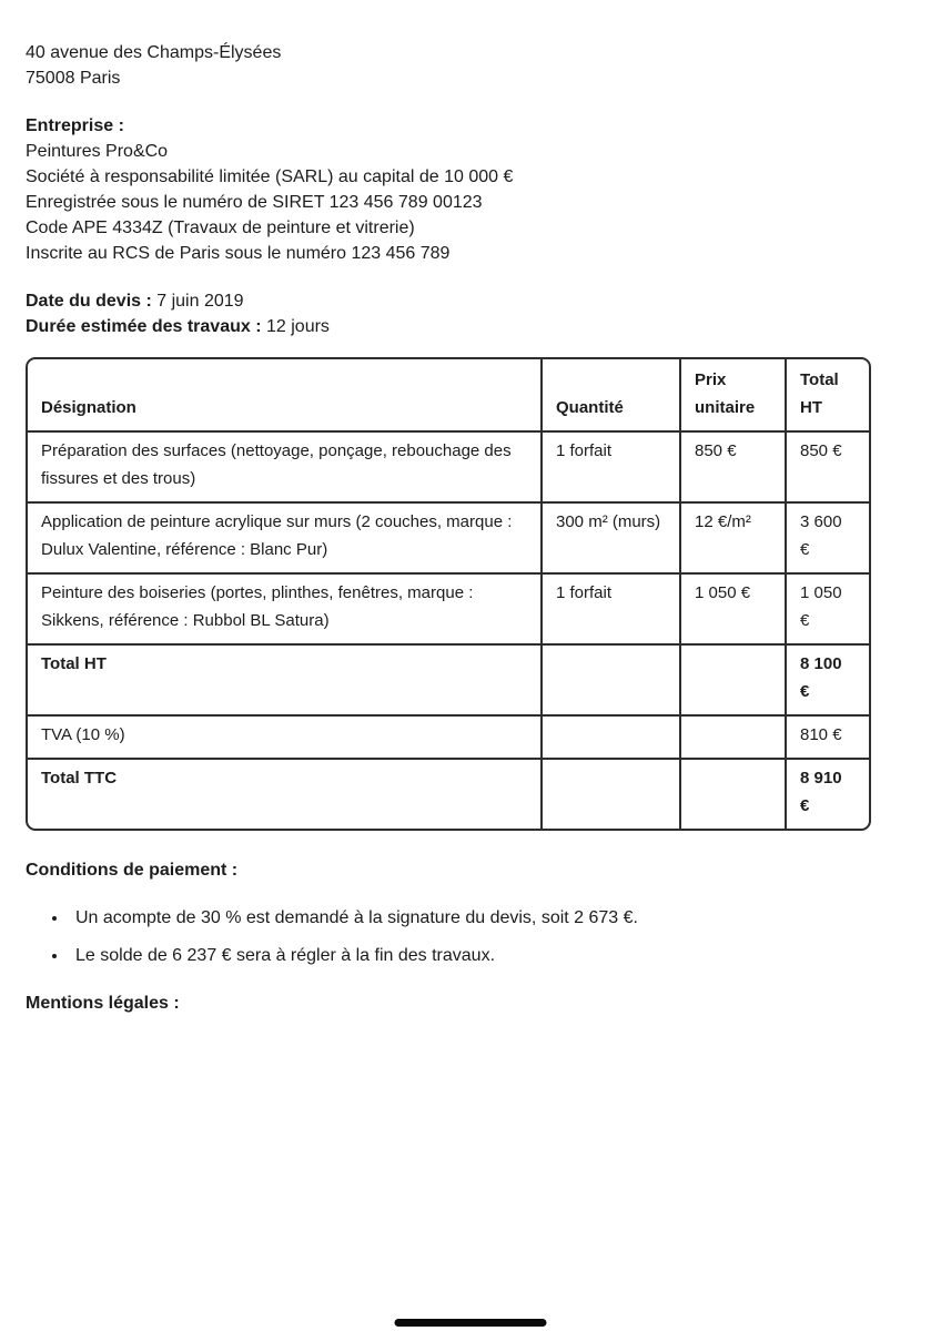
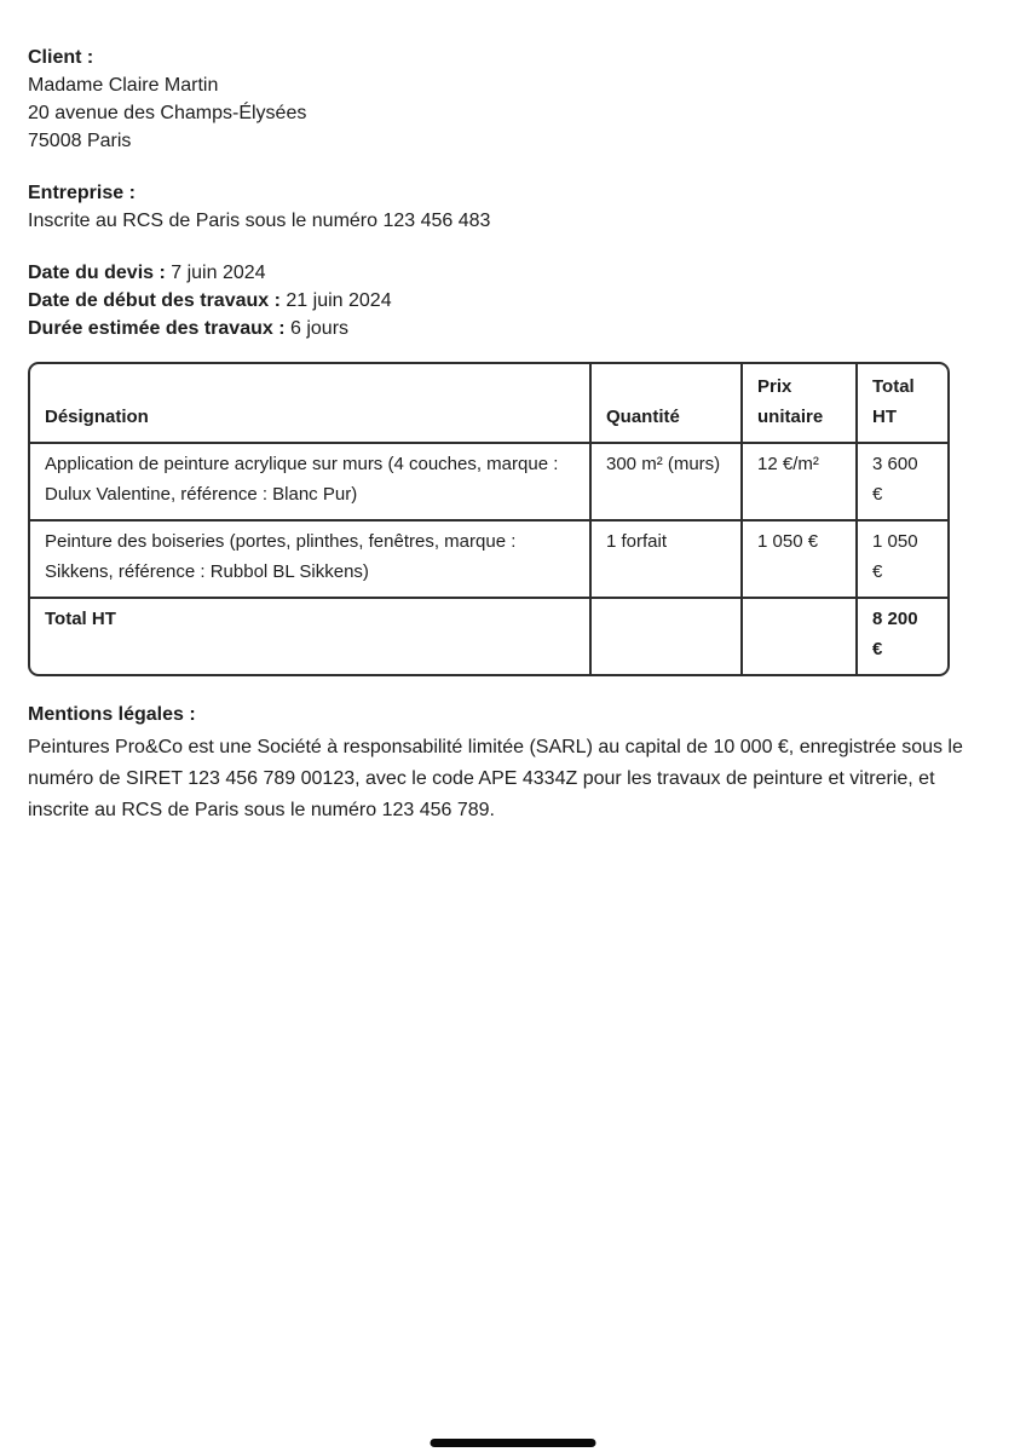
+ Client :
+ Madame Claire Martin
- 40 avenue des Champs-Élysées
+ 20 avenue des Champs-Élysées
  75008 Paris
  Entreprise :
- Peintures Pro&Co
- Société à responsabilité limitée (SARL) au capital de 10 000 €
- Enregistrée sous le numéro de SIRET 123 456 789 00123
- Code APE 4334Z (Travaux de peinture et vitrerie)
- Inscrite au RCS de Paris sous le numéro 123 456 789
+ Inscrite au RCS de Paris sous le numéro 123 456 483
- Date du devis : 7 juin 2019
+ Date du devis : 7 juin 2024
+ Date de début des travaux : 21 juin 2024
- Durée estimée des travaux : 12 jours
+ Durée estimée des travaux : 6 jours
  Désignation	Quantité	Prix unitaire	Total HT
- Préparation des surfaces (nettoyage, ponçage, rebouchage des fissures et des trous)	1 forfait	850 €	850 €
- Application de peinture acrylique sur murs (2 couches, marque : Dulux Valentine, référence : Blanc Pur)	300 m² (murs)	12 €/m²	3 600 €
+ Application de peinture acrylique sur murs (4 couches, marque : Dulux Valentine, référence : Blanc Pur)	300 m² (murs)	12 €/m²	3 600 €
- Peinture des boiseries (portes, plinthes, fenêtres, marque : Sikkens, référence : Rubbol BL Satura)	1 forfait	1 050 €	1 050 €
+ Peinture des boiseries (portes, plinthes, fenêtres, marque : Sikkens, référence : Rubbol BL Sikkens)	1 forfait	1 050 €	1 050 €
- Total HT			8 100 €
+ Total HT			8 200 €
- TVA (10 %)			810 €
- Total TTC			8 910 €
- Conditions de paiement :
- Un acompte de 30 % est demandé à la signature du devis, soit 2 673 €.
- Le solde de 6 237 € sera à régler à la fin des travaux.
  Mentions légales :
+ Peintures Pro&Co est une Société à responsabilité limitée (SARL) au capital de 10 000 €, enregistrée sous le numéro de SIRET 123 456 789 00123, avec le code APE 4334Z pour les travaux de peinture et vitrerie, et inscrite au RCS de Paris sous le numéro 123 456 789.
